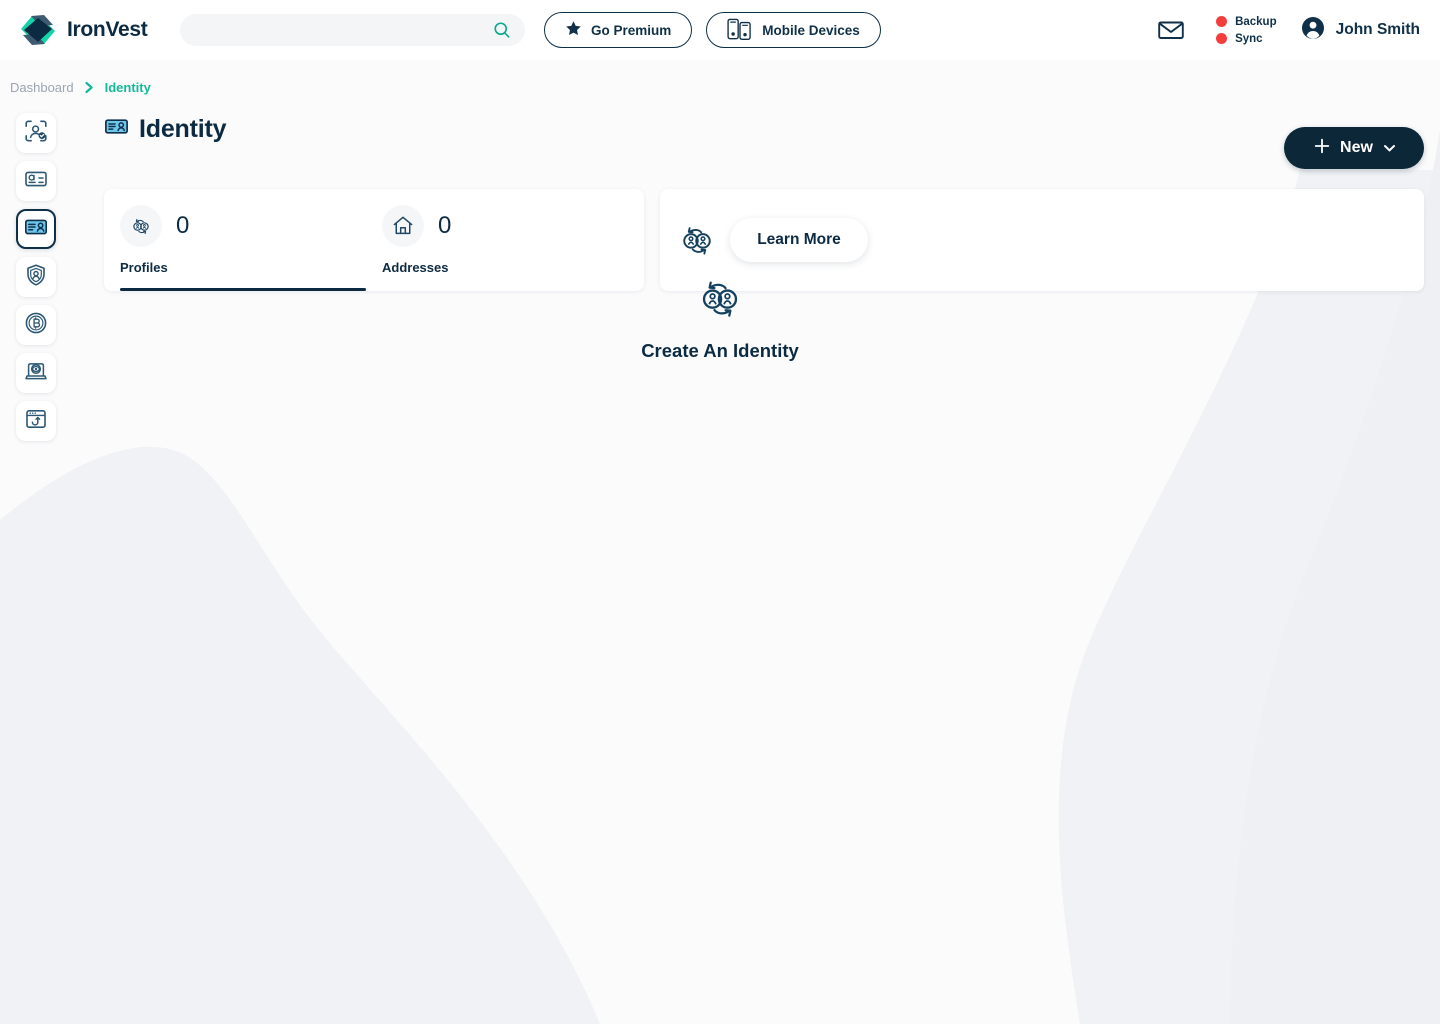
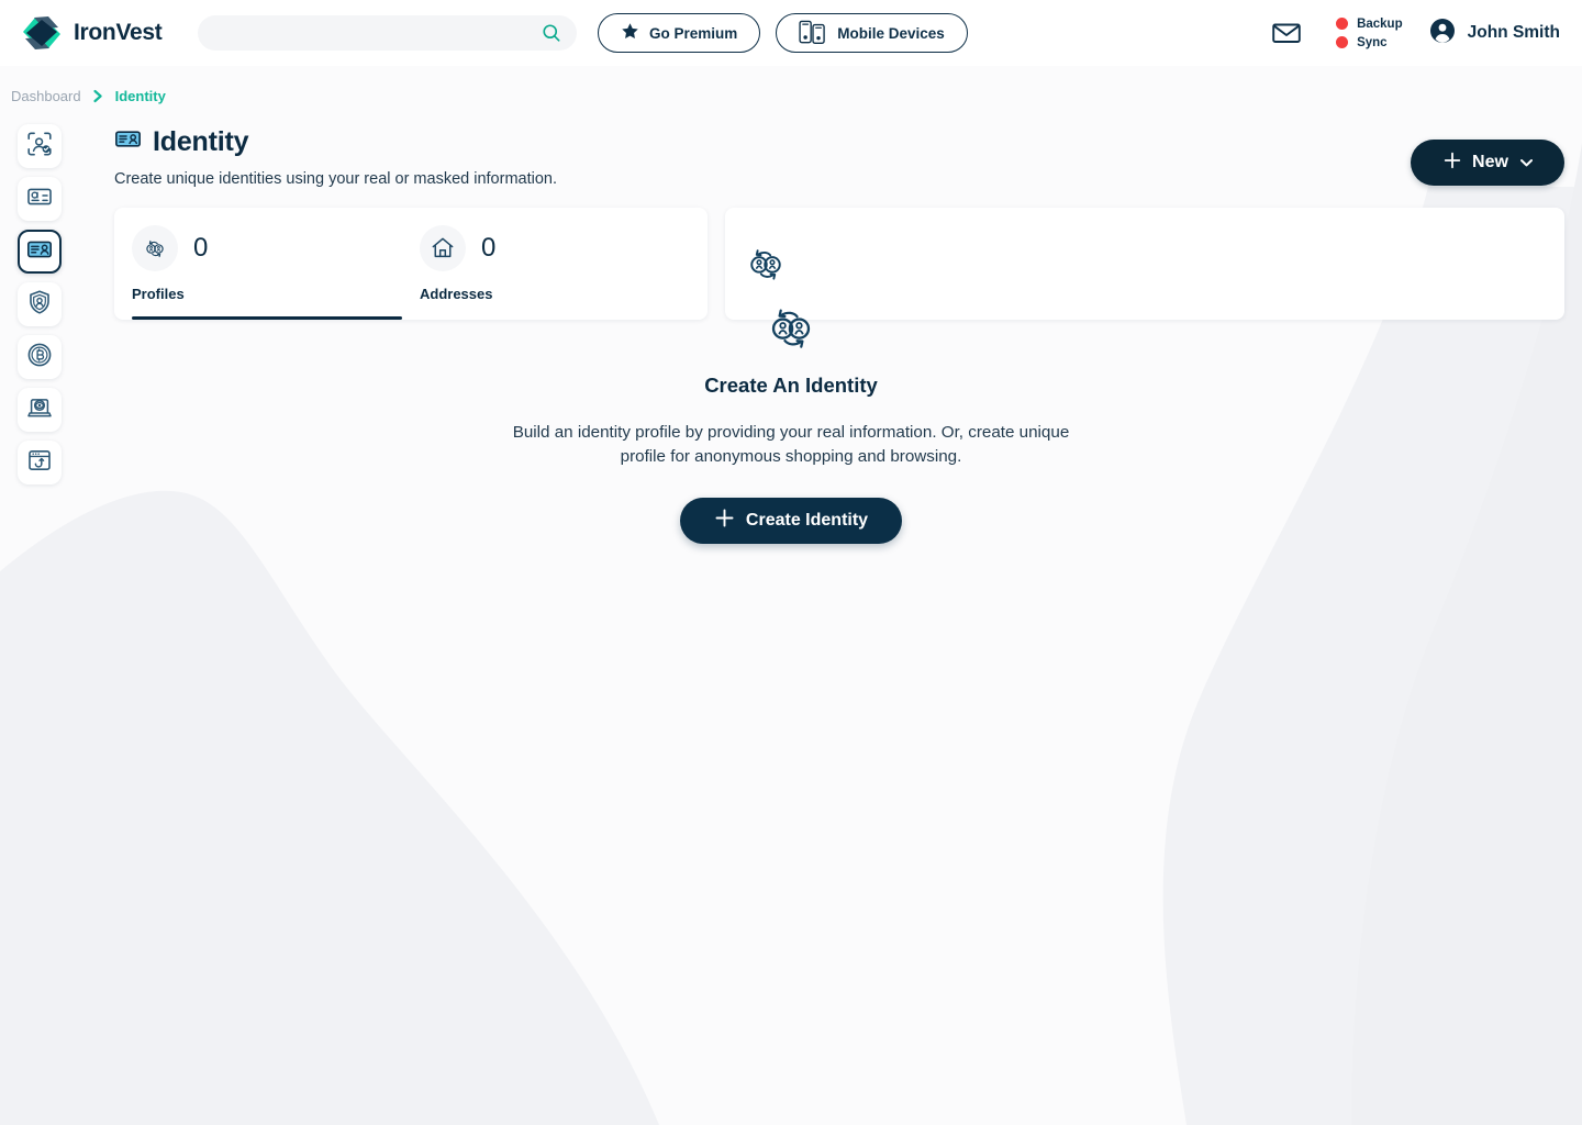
  IronVest
  Go Premium
  Mobile Devices
  Backup
  Sync
  John Smith
  Dashboard
  Identity
  Identity
+ Create unique identities using your real or masked information.
  New
  0
  Profiles
  0
  Addresses
- Learn More
  Create An Identity
+ Build an identity profile by providing your real information. Or, create unique profile for anonymous shopping and browsing.
+ Create Identity
